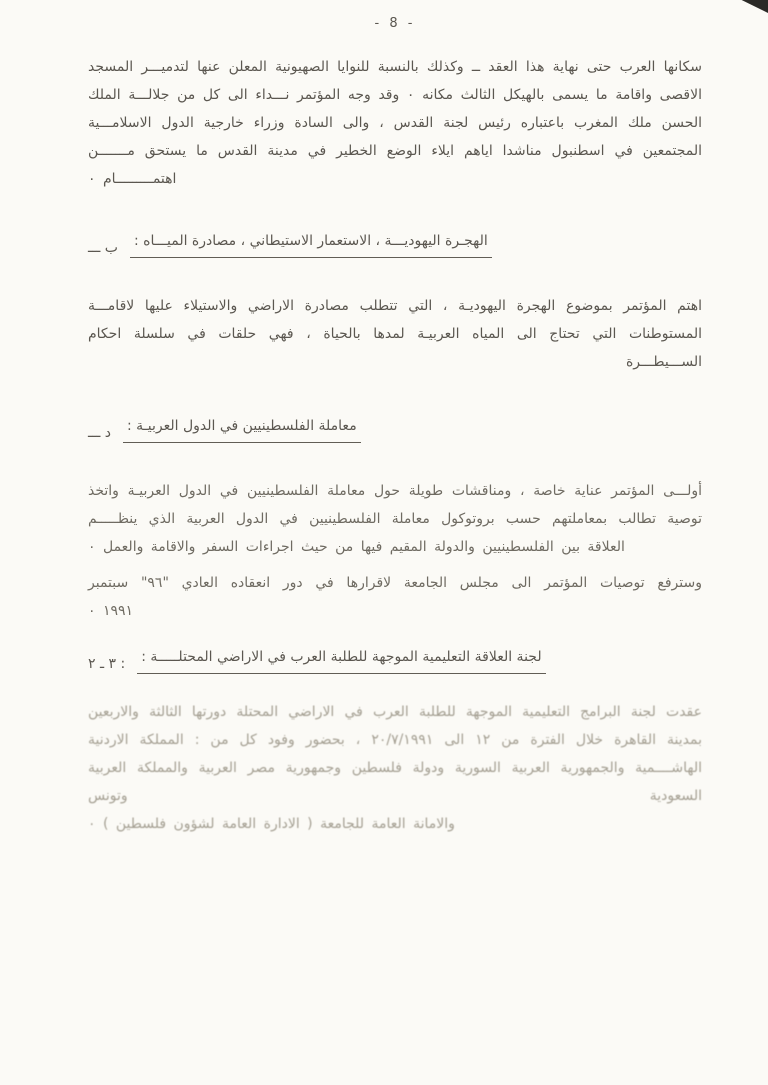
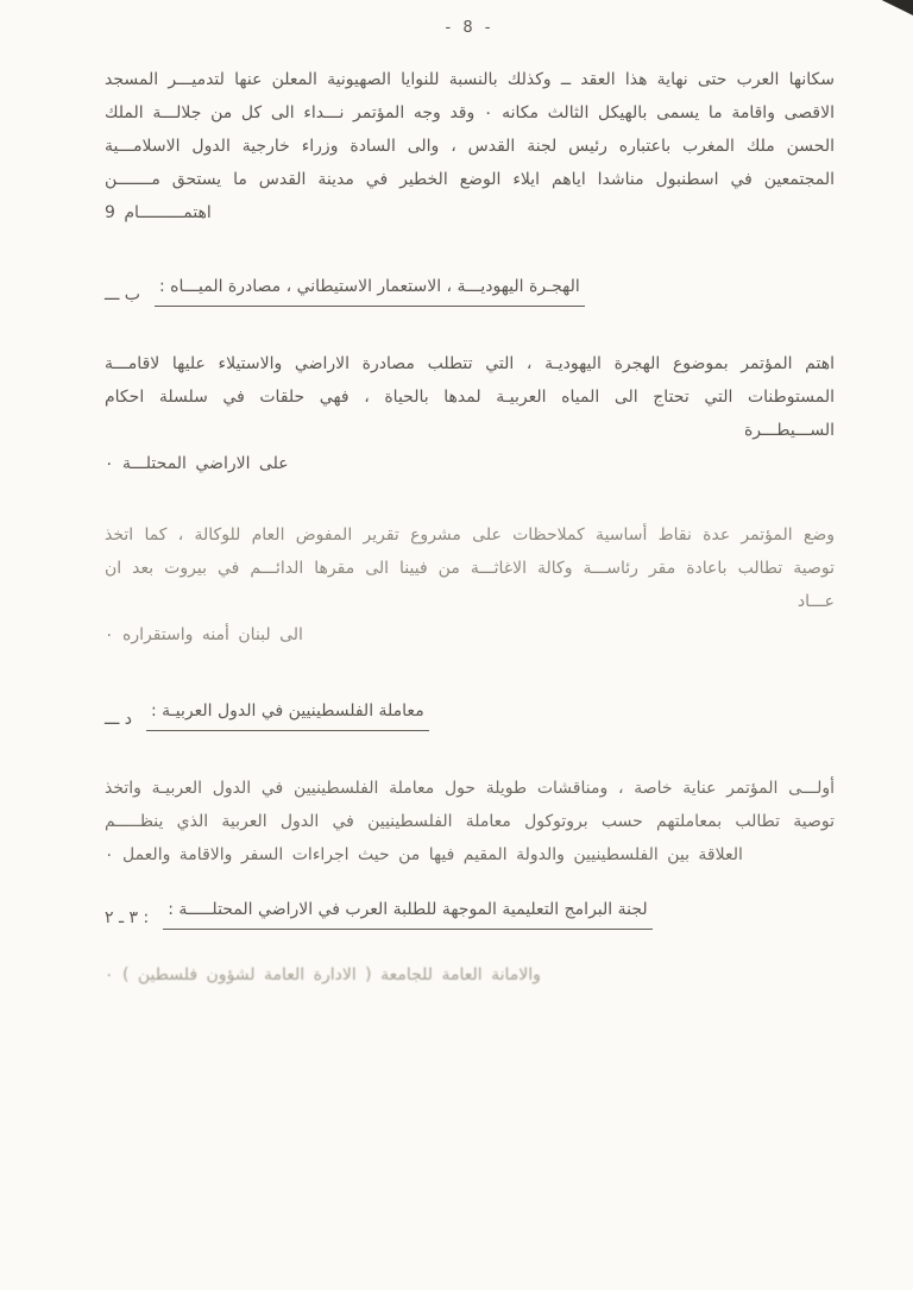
  - 8 -
  سكانها العرب حتى نهاية هذا العقد ــ وكذلك بالنسبة للنوايا الصهيونية المعلن عنها لتدميـــر المسجد الاقصى واقامة ما يسمى بالهيكل الثالث مكانه ٠ وقد وجه المؤتمر نـــداء الى كل من جلالـــة الملك الحسن ملك المغرب باعتباره رئيس لجنة القدس ، والى السادة وزراء خارجية الدول الاسلامـــية المجتمعين في اسطنبول مناشدا اياهم ايلاء الوضع الخطير في مدينة القدس ما يستحق مـــــــن
- اهتمـــــــــام ٠
+ اهتمـــــــــام 9
  ب ـــ
  الهجـرة اليهوديـــة ، الاستعمار الاستيطاني ، مصادرة الميـــاه :
  اهتم المؤتمر بموضوع الهجرة اليهوديـة ، التي تتطلب مصادرة الاراضي والاستيلاء عليها لاقامـــة المستوطنات التي تحتاج الى المياه العربيـة لمدها بالحياة ، فهي حلقات في سلسلة احكام الســـيطـــرة
+ على الاراضي المحتلـــة ٠
+ وضع المؤتمر عدة نقاط أساسية كملاحظات على مشروع تقرير المفوض العام للوكالة ، كما اتخذ توصية تطالب باعادة مقر رئاســـة وكالة الاغاثـــة من فيينا الى مقرها الدائـــم في بيروت بعد ان عـــاد
+ الى لبنان أمنه واستقراره ٠
  د ـــ
  معاملة الفلسطينيين في الدول العربيـة :
  أولـــى المؤتمر عناية خاصة ، ومناقشات طويلة حول معاملة الفلسطينيين في الدول العربيـة واتخذ توصية تطالب بمعاملتهم حسب بروتوكول معاملة الفلسطينيين في الدول العربية الذي ينظـــــم
  العلاقة بين الفلسطينيين والدولة المقيم فيها من حيث اجراءات السفر والاقامة والعمل ٠
- وسترفع توصيات المؤتمر الى مجلس الجامعة لاقرارها في دور انعقاده العادي "٩٦" سبتمبر
- ١٩٩١ ٠
  ٣ ـ ٢ :
- لجنة العلاقة التعليمية الموجهة للطلبة العرب في الاراضي المحتلـــــة :
+ لجنة البرامج التعليمية الموجهة للطلبة العرب في الاراضي المحتلـــــة :
- عقدت لجنة البرامج التعليمية الموجهة للطلبة العرب في الاراضي المحتلة دورتها الثالثة والاربعين بمدينة القاهرة خلال الفترة من ١٢ الى ٢٠/٧/١٩٩١ ، بحضور وفود كل من : المملكة الاردنية الهاشــــمية والجمهورية العربية السورية ودولة فلسطين وجمهورية مصر العربية والمملكة العربية السعودية وتونس
  والامانة العامة للجامعة ( الادارة العامة لشؤون فلسطين ) ٠
